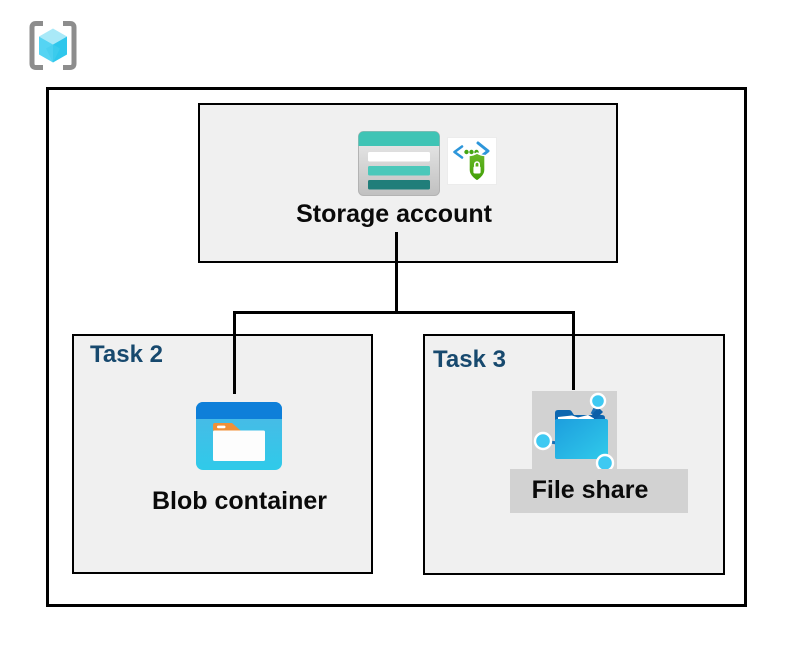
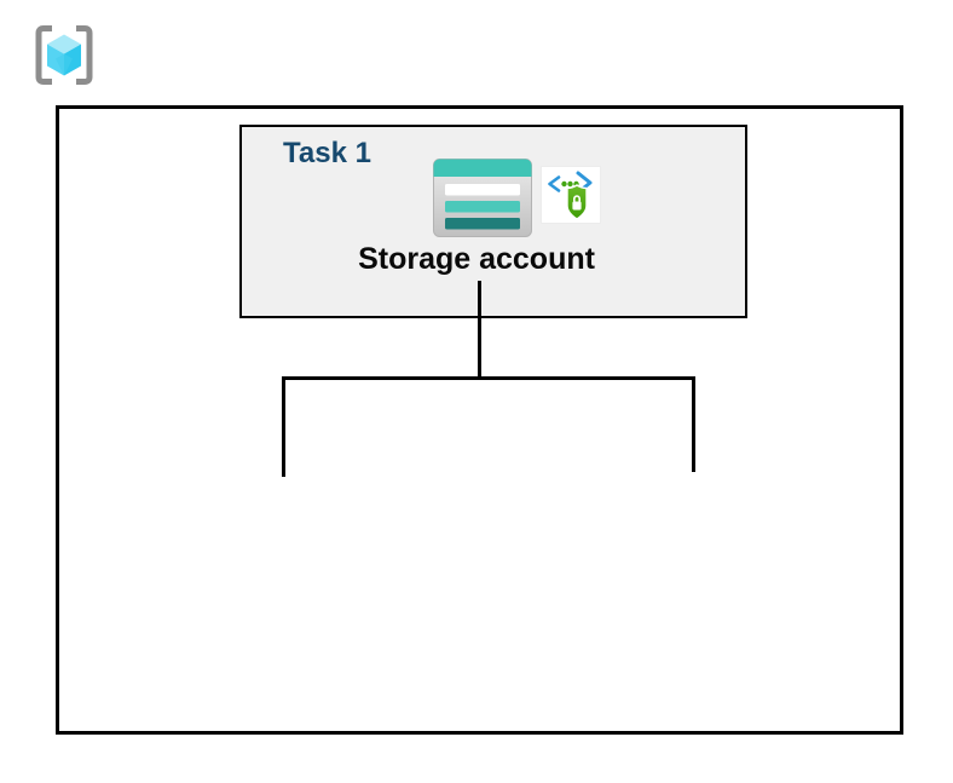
+ Task 1
  Storage account
- Task 2
- Blob container
- Task 3
- File share
